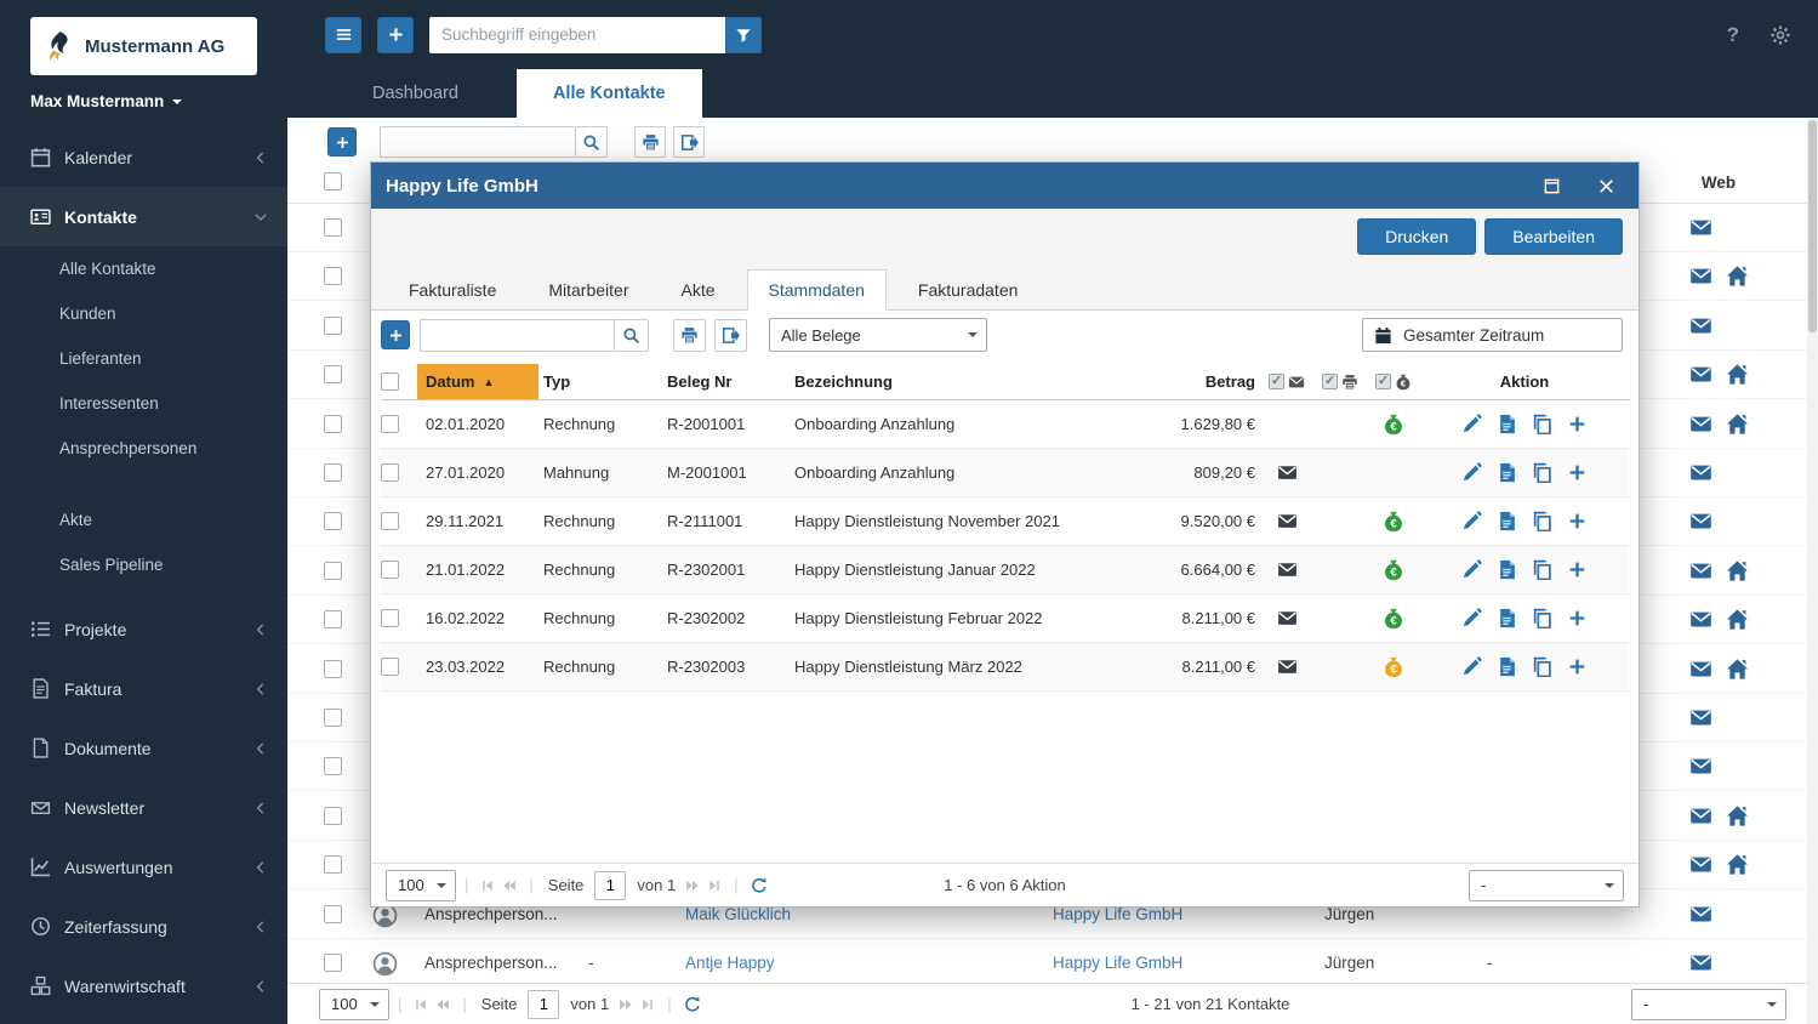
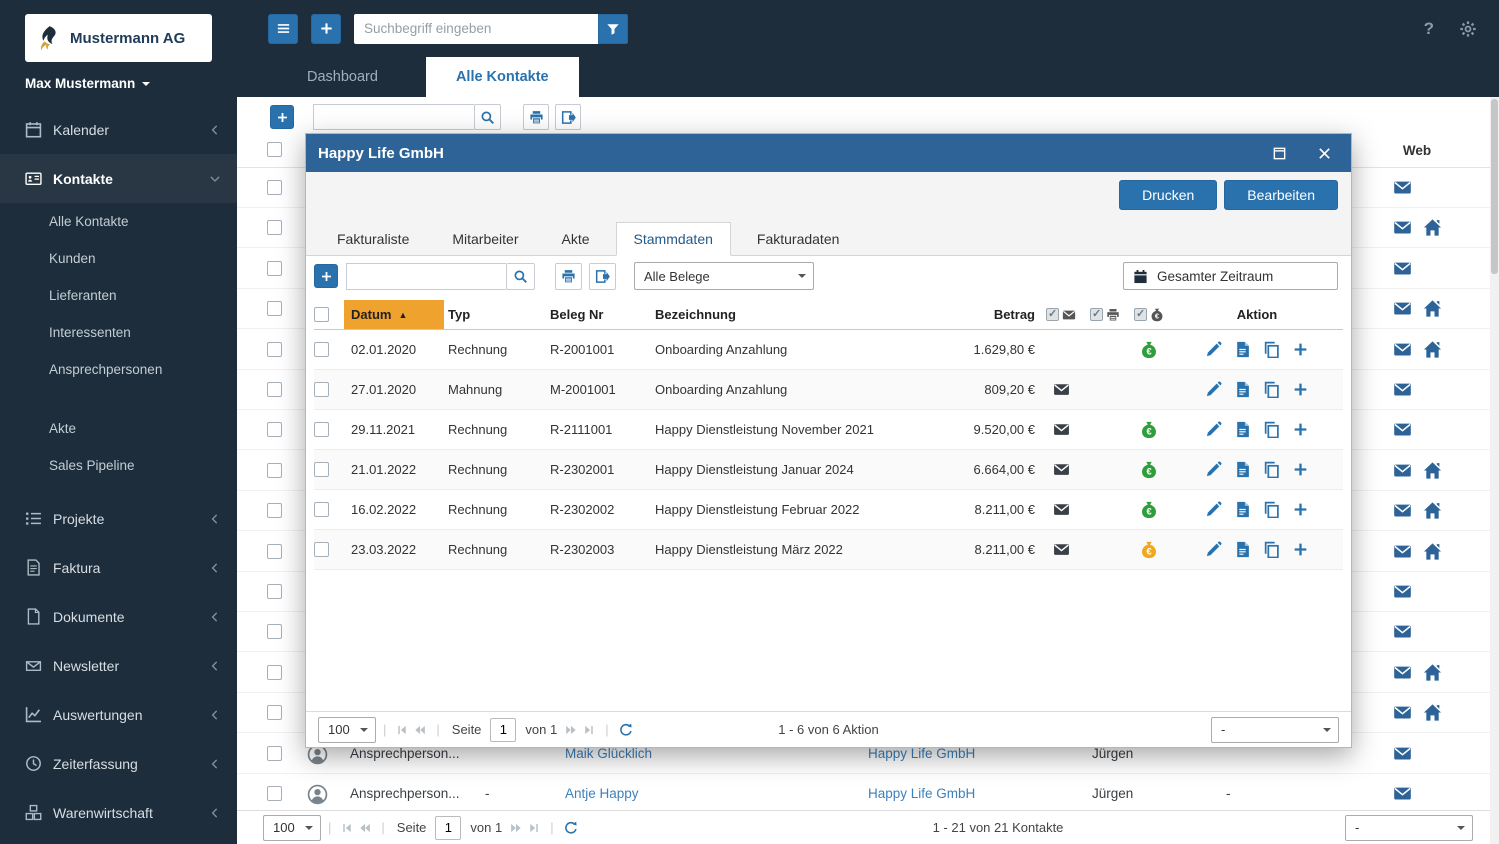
  Mustermann AG
  Max Mustermann
  Kalender
  Kontakte
  Alle Kontakte
  Kunden
  Lieferanten
  Interessenten
  Ansprechpersonen
  Akte
  Sales Pipeline
  Projekte
  Faktura
  Dokumente
  Newsletter
  Auswertungen
  Zeiterfassung
  Warenwirtschaft
  Suchbegriff eingeben
  ?
  Dashboard
  Alle Kontakte
  Web
  Ansprechperson...
  Maik Glücklich
  Happy Life GmbH
  Jürgen
  Ansprechperson...
  -
  Antje Happy
  Happy Life GmbH
  Jürgen
  -
  100
  Seite
  1
  von 1
  1 - 21 von 21 Kontakte
  -
  Happy Life GmbH
  Drucken
  Bearbeiten
  Fakturaliste
  Mitarbeiter
  Akte
  Stammdaten
  Fakturadaten
  Alle Belege
  Gesamter Zeitraum
  Datum
  ▲
  Typ
  Beleg Nr
  Bezeichnung
  Betrag
  Aktion
  02.01.2020
  Rechnung
  R-2001001
  Onboarding Anzahlung
  1.629,80 €
  27.01.2020
  Mahnung
  M-2001001
  Onboarding Anzahlung
  809,20 €
  29.11.2021
  Rechnung
  R-2111001
  Happy Dienstleistung November 2021
  9.520,00 €
  21.01.2022
  Rechnung
  R-2302001
- Happy Dienstleistung Januar 2022
+ Happy Dienstleistung Januar 2024
  6.664,00 €
  16.02.2022
  Rechnung
  R-2302002
  Happy Dienstleistung Februar 2022
  8.211,00 €
  23.03.2022
  Rechnung
  R-2302003
  Happy Dienstleistung März 2022
  8.211,00 €
  100
  Seite
  1
  von 1
  1 - 6 von 6 Aktion
  -
